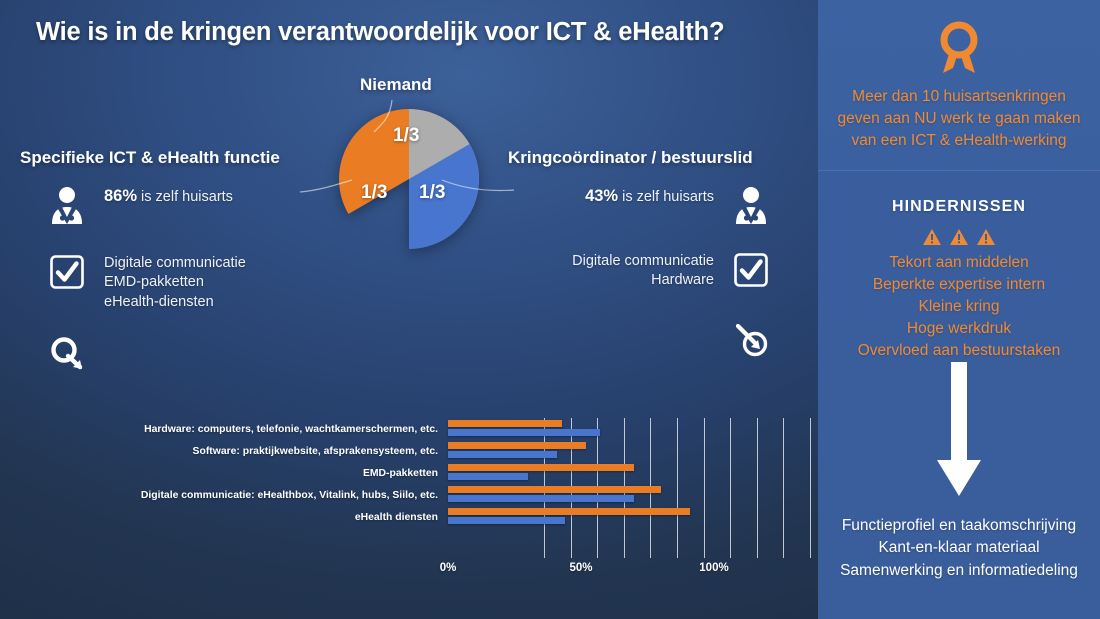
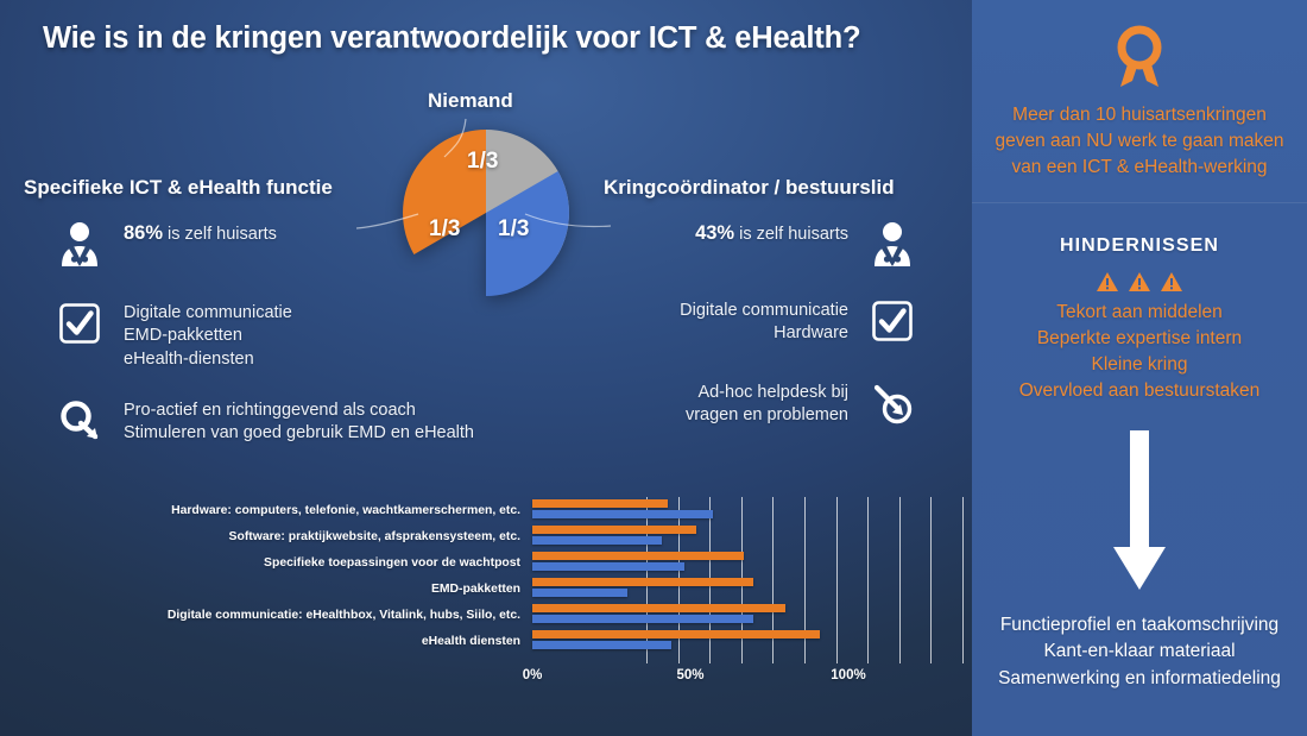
  Wie is in de kringen verantwoordelijk voor ICT & eHealth?
  1/3
  1/3
  1/3
  Niemand
  Specifieke ICT & eHealth functie
  Kringcoördinator / bestuurslid
  86% is zelf huisarts
  Digitale communicatie
  EMD-pakketten
  eHealth-diensten
+ Pro-actief en richtinggevend als coach
+ Stimuleren van goed gebruik EMD en eHealth
  43% is zelf huisarts
  Digitale communicatie
  Hardware
+ Ad-hoc helpdesk bij
+ vragen en problemen
  Hardware: computers, telefonie, wachtkamerschermen, etc.
  Software: praktijkwebsite, afsprakensysteem, etc.
+ Specifieke toepassingen voor de wachtpost
  EMD-pakketten
  Digitale communicatie: eHealthbox, Vitalink, hubs, Siilo, etc.
  eHealth diensten
  0%
  50%
  100%
  Meer dan 10 huisartsenkringen
  geven aan NU werk te gaan maken
  van een ICT & eHealth-werking
  HINDERNISSEN
  Tekort aan middelen
  Beperkte expertise intern
  Kleine kring
- Hoge werkdruk
  Overvloed aan bestuurstaken
  Functieprofiel en taakomschrijving
  Kant-en-klaar materiaal
  Samenwerking en informatiedeling
